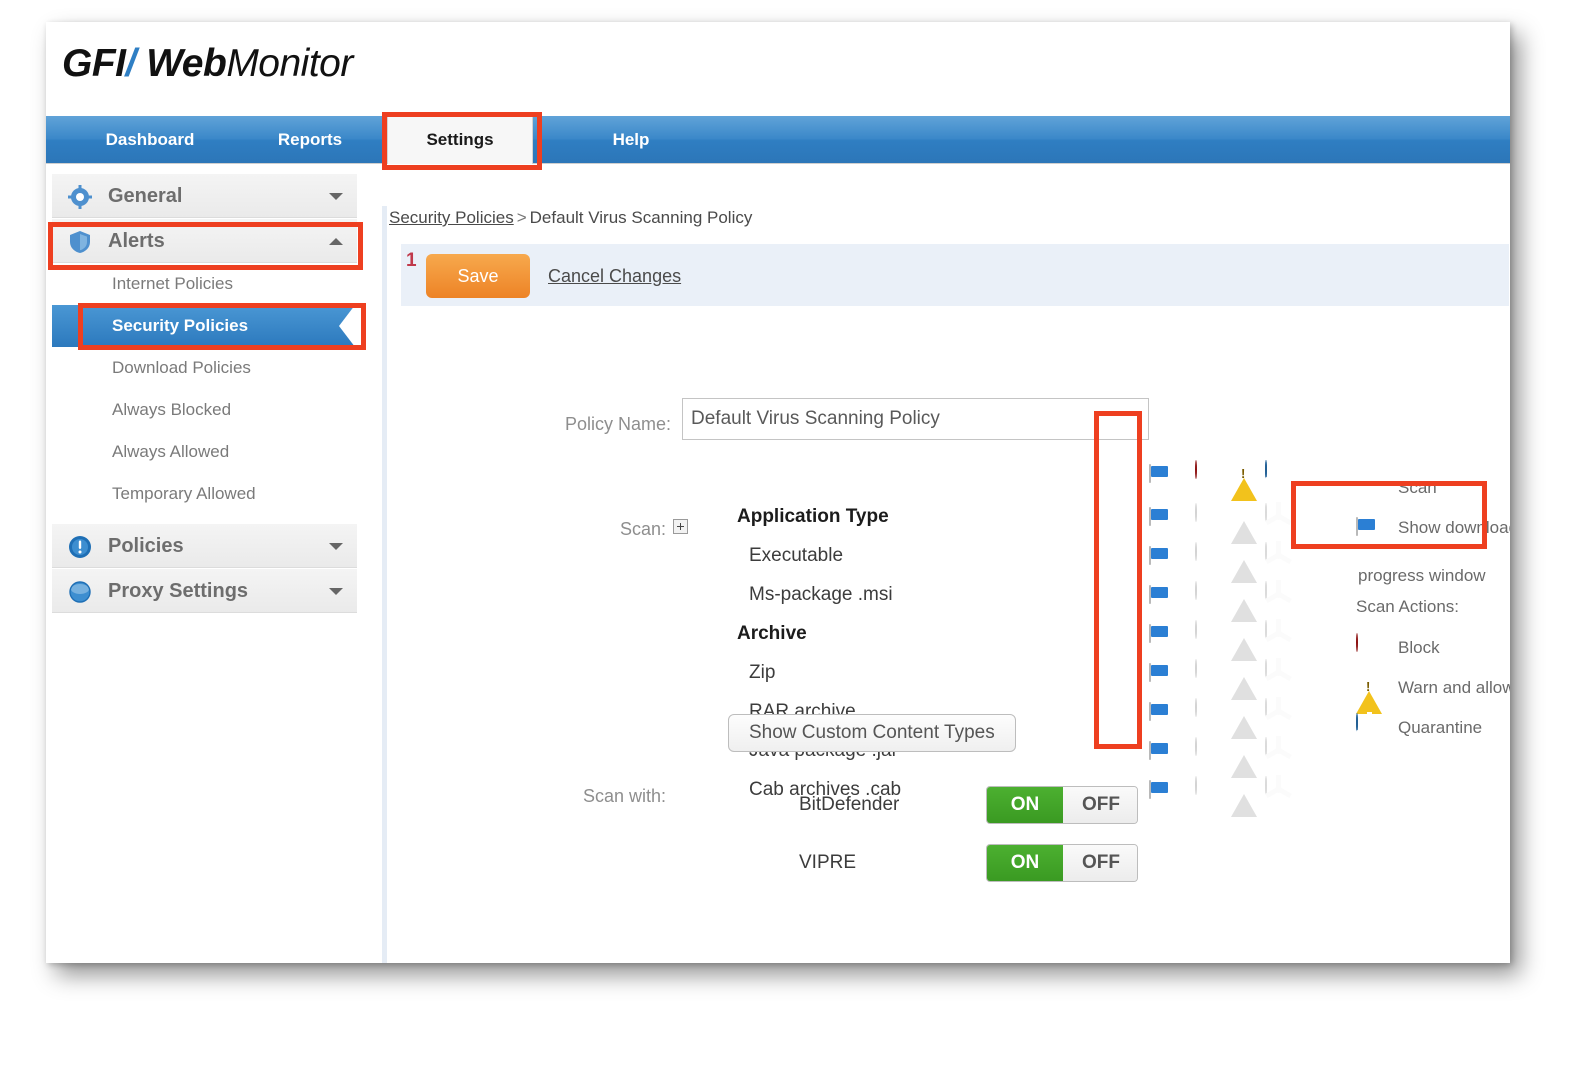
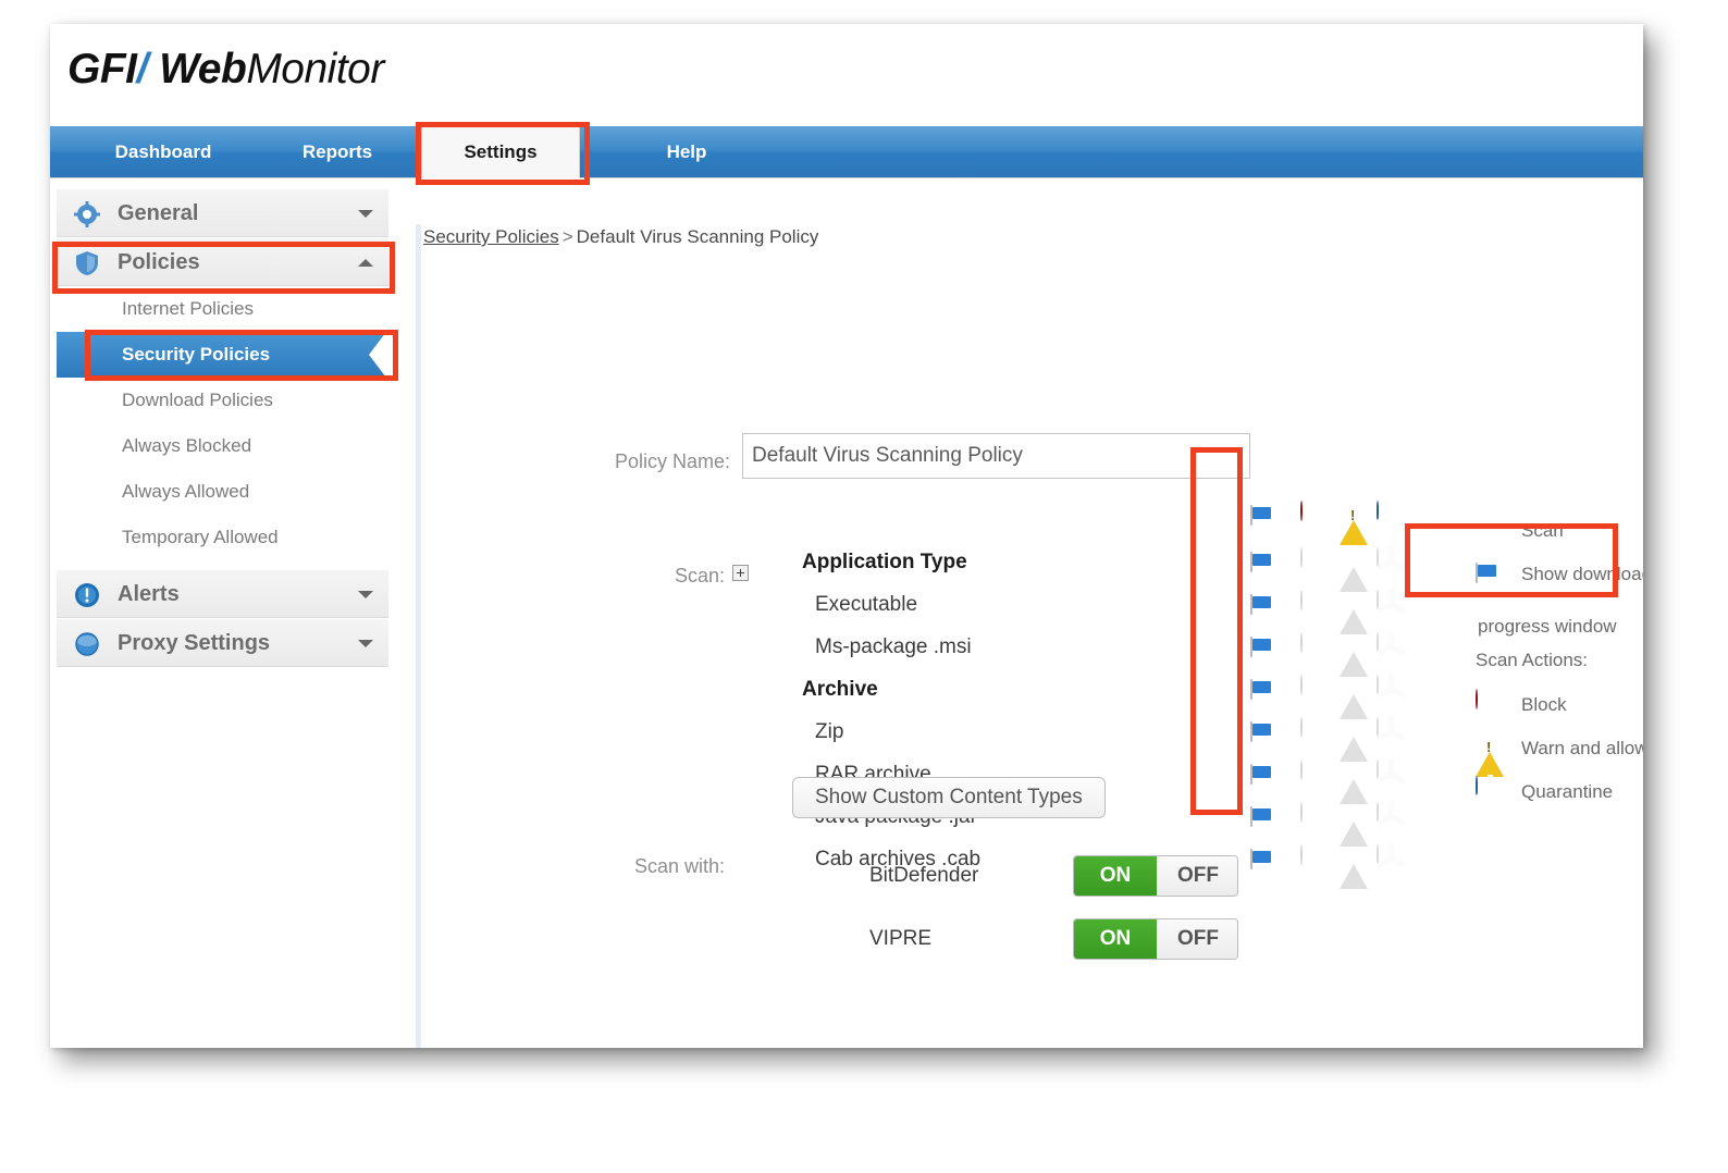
  GFI/ WebMonitor
  Dashboard
  Reports
  Settings
  Help
  General
- Alerts
+ Policies
  Internet Policies
  Security Policies
  Download Policies
  Always Blocked
  Always Allowed
  Temporary Allowed
- Policies
+ Alerts
  Proxy Settings
  Security Policies > Default Virus Scanning Policy
- 1
- Save
- Cancel Changes
  Policy Name:
  Default Virus Scanning Policy
  Scan:
  Application Type
  Executable
  Ms-package .msi
  Archive
  Zip
  RAR archive
  Cab archives .cab
  Scan
  Show downloa
  progress window
  Scan Actions:
  Block
  Warn and allow
  Quarantine
  Show Custom Content Types
  Scan with:
  BitDefender
  ON
  OFF
  VIPRE
  ON
  OFF
